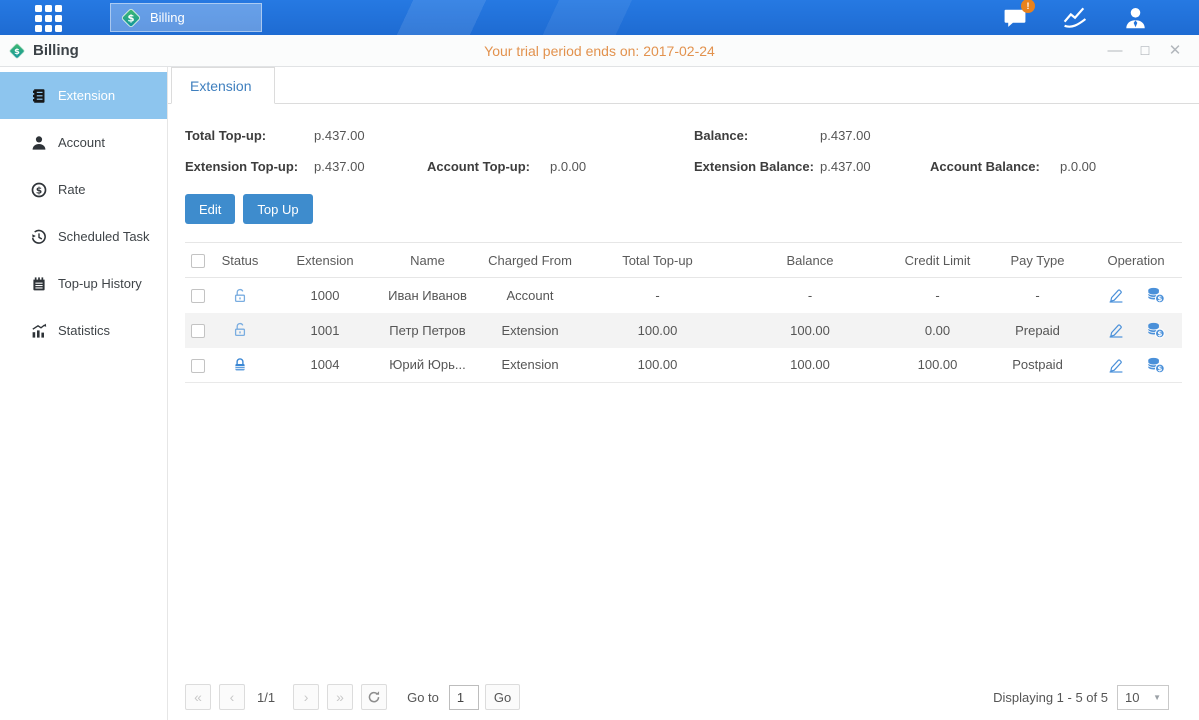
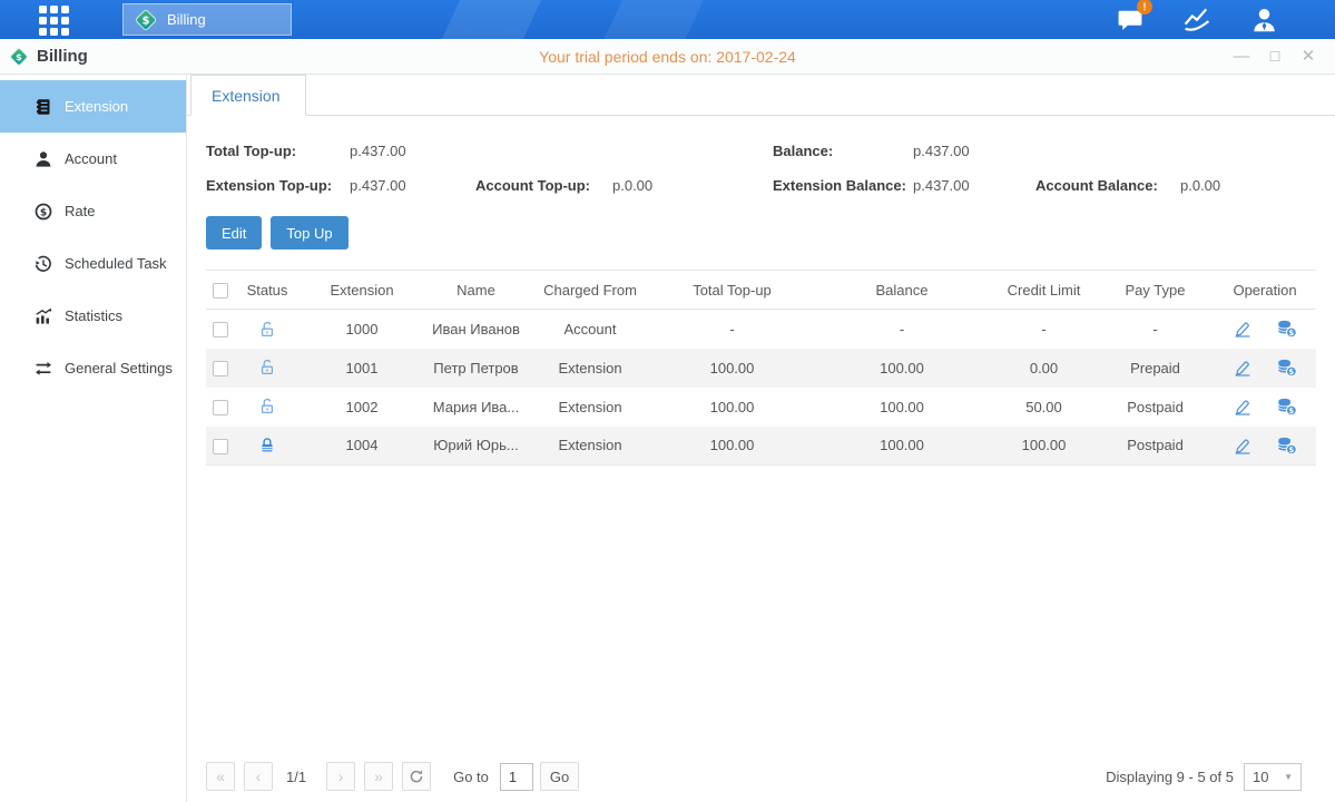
  $
  Billing
  !
  $
  Billing
  Your trial period ends on: 2017-02-24
  —
  ☐
  ✕
  Extension
  Account
  $
  Rate
  Scheduled Task
- Top-up History
  Statistics
+ General Settings
  Extension
  Total Top-up:
  p.437.00
  Balance:
  p.437.00
  Extension Top-up:
  p.437.00
  Account Top-up:
  p.0.00
  Extension Balance:
  p.437.00
  Account Balance:
  p.0.00
  Edit
  Top Up
  	Status	Extension	Name	Charged From	Total Top-up	Balance	Credit Limit	Pay Type	Operation
  		1000	Иван Иванов	Account	-	-	-	-	$
  		1001	Петр Петров	Extension	100.00	100.00	0.00	Prepaid	$
+ 		1002	Мария Ива...	Extension	100.00	100.00	50.00	Postpaid	$
  		1004	Юрий Юрь...	Extension	100.00	100.00	100.00	Postpaid	$
  «
  ‹
  1/1
  ›
  »
  Go to
  1
  Go
- Displaying 1 - 5 of 5
+ Displaying 9 - 5 of 5
  10
  ▼
